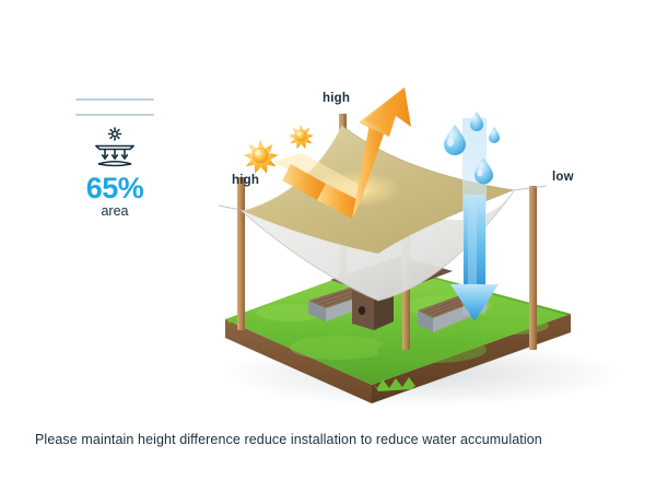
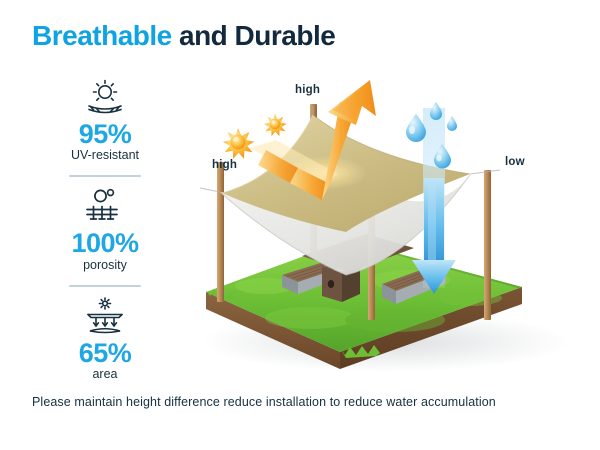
+ Breathable and Durable
+ 95%
+ UV-resistant
+ 100%
+ porosity
  65%
  area
  high
  high
  low
  Please maintain height difference reduce installation to reduce water accumulation
